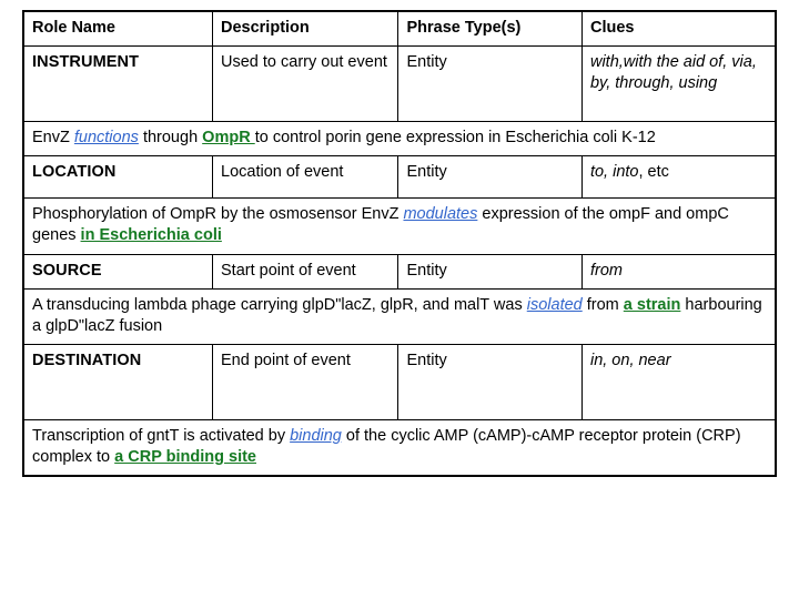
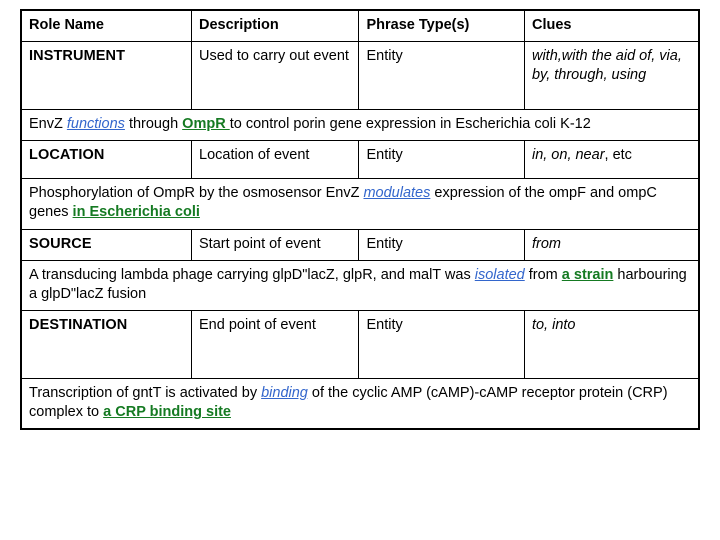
  Role Name	Description	Phrase Type(s)	Clues
  INSTRUMENT	Used to carry out event	Entity	with,with the aid of, via, by, through, using
  EnvZ functions through OmpR to control porin gene expression in Escherichia coli K-12
- LOCATION	Location of event	Entity	to, into, etc
+ LOCATION	Location of event	Entity	in, on, near, etc
  Phosphorylation of OmpR by the osmosensor EnvZ modulates expression of the ompF and ompC genes in Escherichia coli
  SOURCE	Start point of event	Entity	from
  A transducing lambda phage carrying glpD"lacZ, glpR, and malT was isolated from a strain harbouring a glpD"lacZ fusion
- DESTINATION	End point of event	Entity	in, on, near
+ DESTINATION	End point of event	Entity	to, into
  Transcription of gntT is activated by binding of the cyclic AMP (cAMP)-cAMP receptor protein (CRP) complex to a CRP binding site
